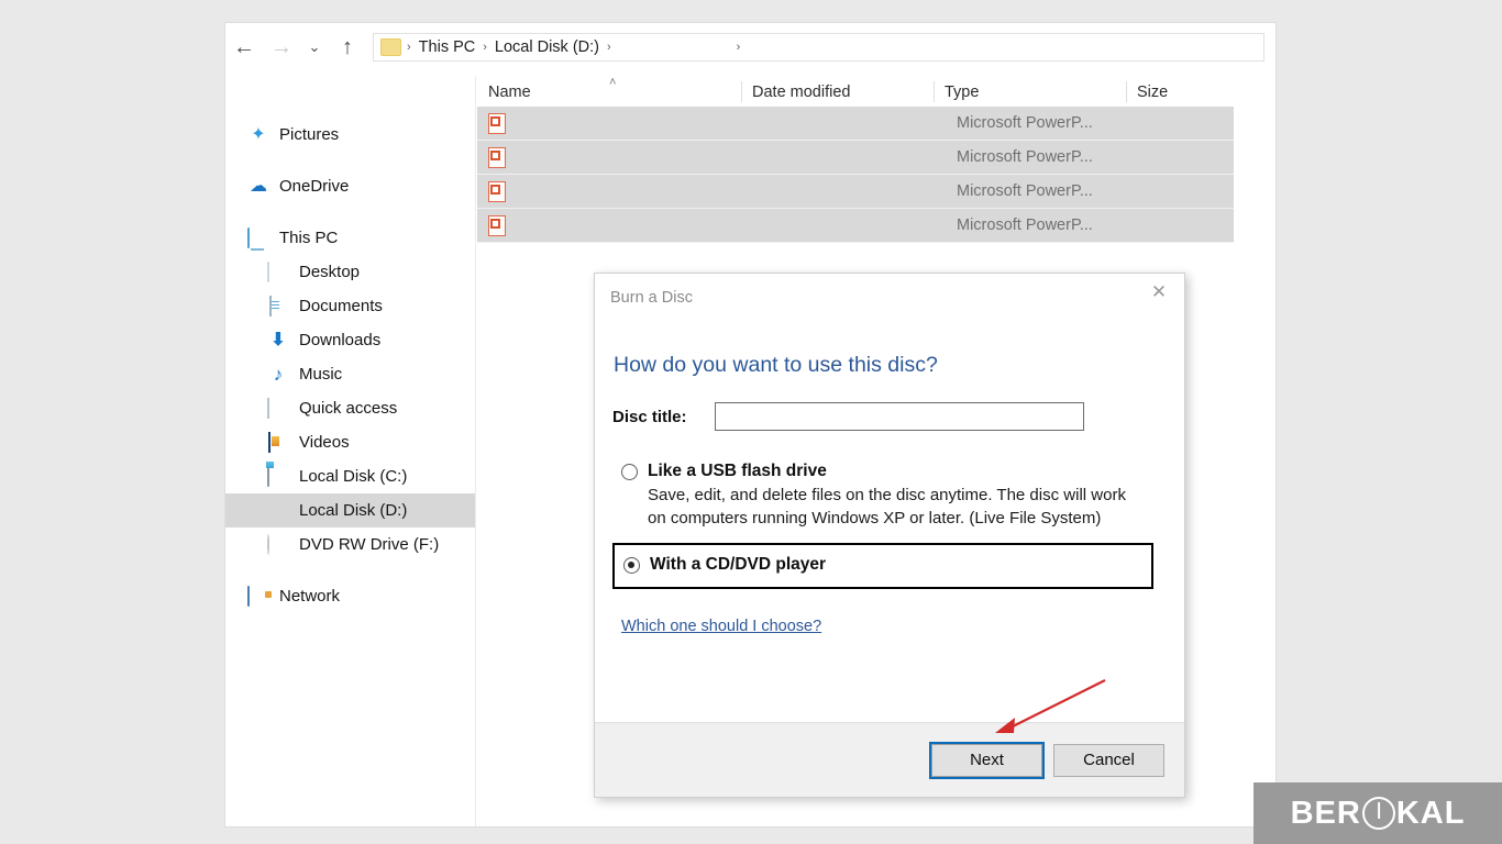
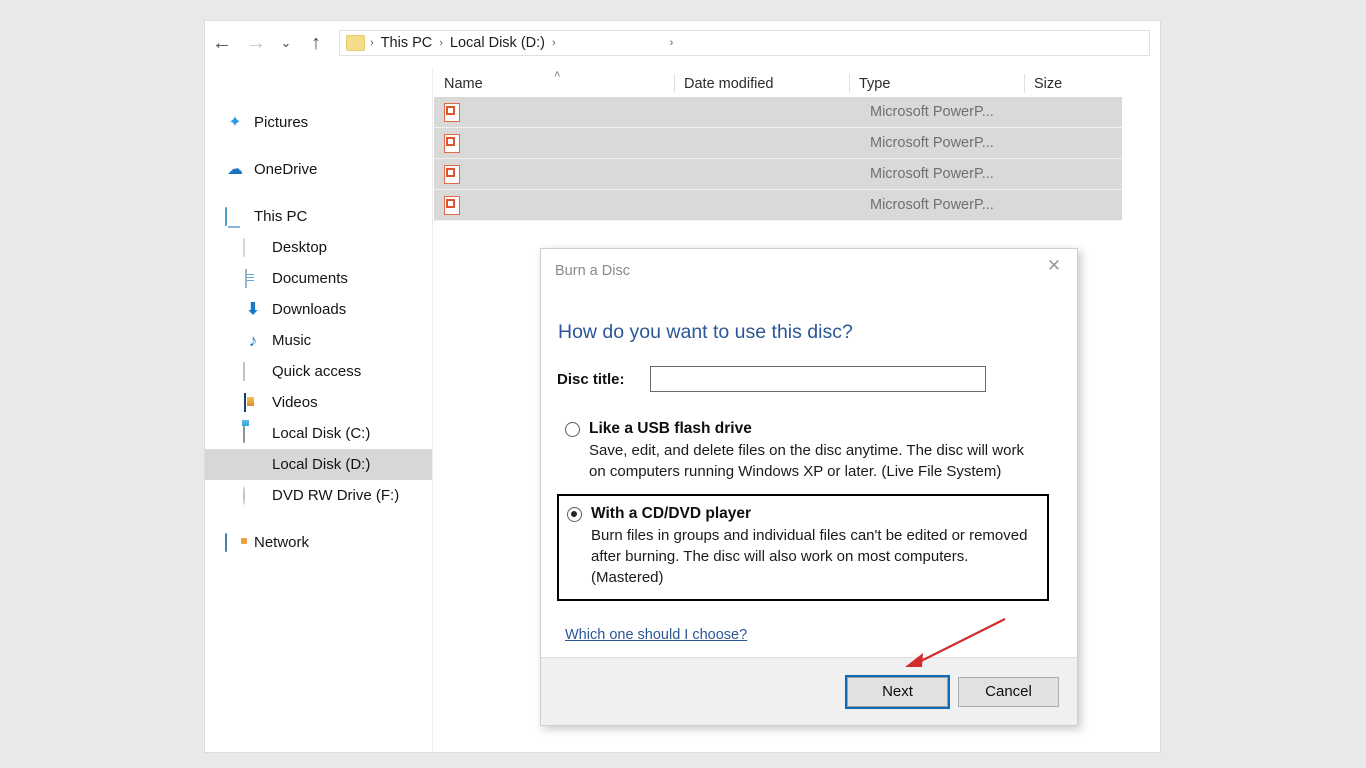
  ←
  →
  ⌄
  ↑
  ›
  This PC
  ›
  Local Disk (D:)
  ›
  ›
  Name
  ˄
  Date modified
  Type
  Size
  ✦
  Pictures
  ☁
  OneDrive
  This PC
  Desktop
  Documents
  ⬇
  Downloads
  ♪
  Music
  Quick access
  Videos
  Local Disk (C:)
  Local Disk (D:)
  DVD RW Drive (F:)
  Network
  Microsoft PowerP...
  Microsoft PowerP...
  Microsoft PowerP...
  Microsoft PowerP...
  Burn a Disc
  ✕
  How do you want to use this disc?
  Disc title:
  Like a USB flash drive
  Save, edit, and delete files on the disc anytime. The disc will work on computers running Windows XP or later. (Live File System)
  With a CD/DVD player
+ Burn files in groups and individual files can't be edited or removed after burning. The disc will also work on most computers. (Mastered)
  Which one should I choose?
  Next
  Cancel
- BER
- KAL
